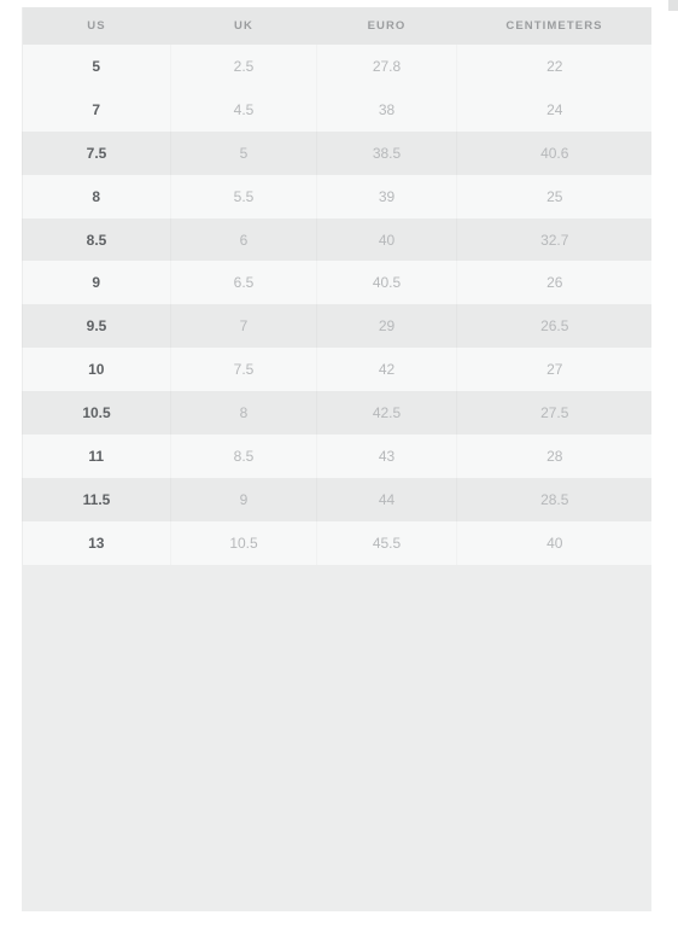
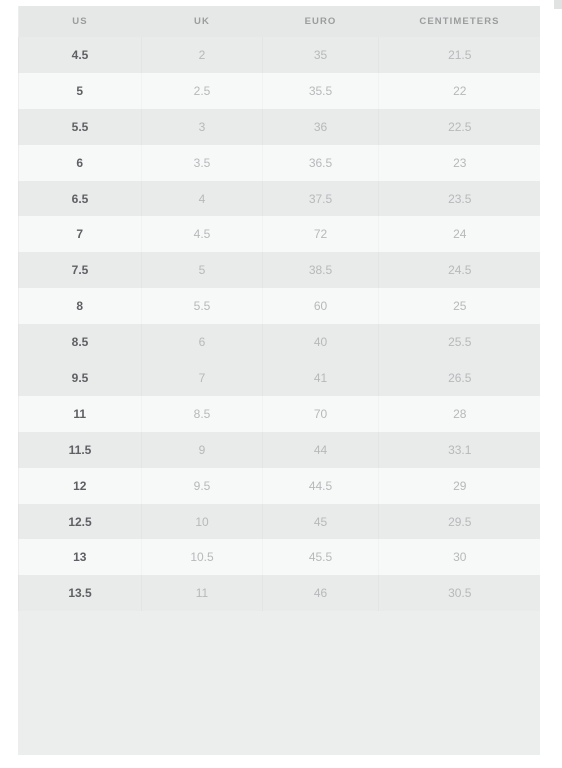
  US	UK	EURO	CENTIMETERS
+ 4.5	2	35	21.5
- 5	2.5	27.8	22
+ 5	2.5	35.5	22
+ 5.5	3	36	22.5
+ 6	3.5	36.5	23
+ 6.5	4	37.5	23.5
- 7	4.5	38	24
+ 7	4.5	72	24
- 7.5	5	38.5	40.6
+ 7.5	5	38.5	24.5
- 8	5.5	39	25
+ 8	5.5	60	25
- 8.5	6	40	32.7
+ 8.5	6	40	25.5
- 9	6.5	40.5	26
- 9.5	7	29	26.5
+ 9.5	7	41	26.5
- 10	7.5	42	27
- 10.5	8	42.5	27.5
- 11	8.5	43	28
+ 11	8.5	70	28
- 11.5	9	44	28.5
+ 11.5	9	44	33.1
+ 12	9.5	44.5	29
+ 12.5	10	45	29.5
- 13	10.5	45.5	40
+ 13	10.5	45.5	30
+ 13.5	11	46	30.5
